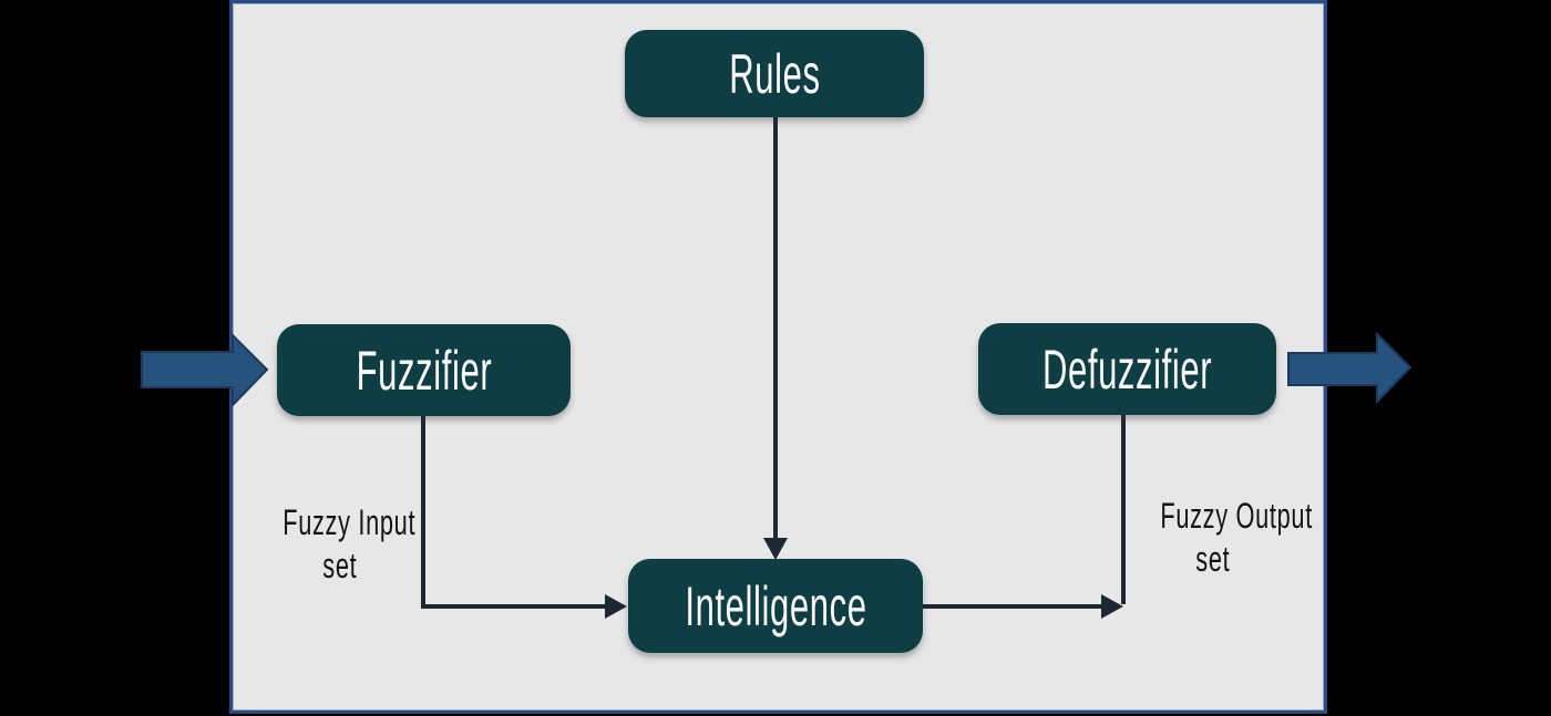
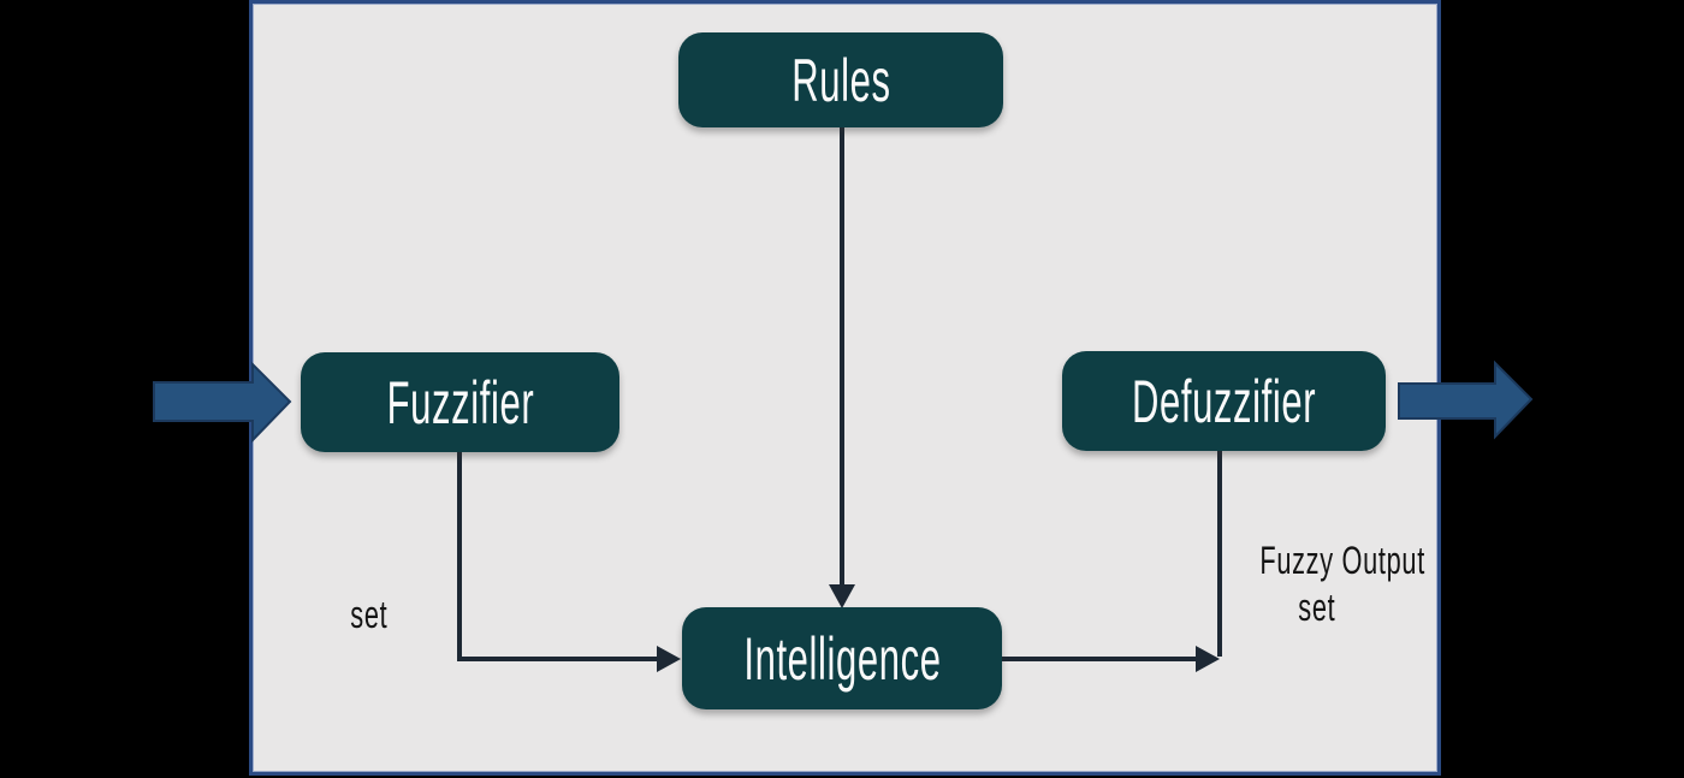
  Rules
  Fuzzifier
  Defuzzifier
  Intelligence
- Fuzzy Input
  set
  Fuzzy Output
  set
